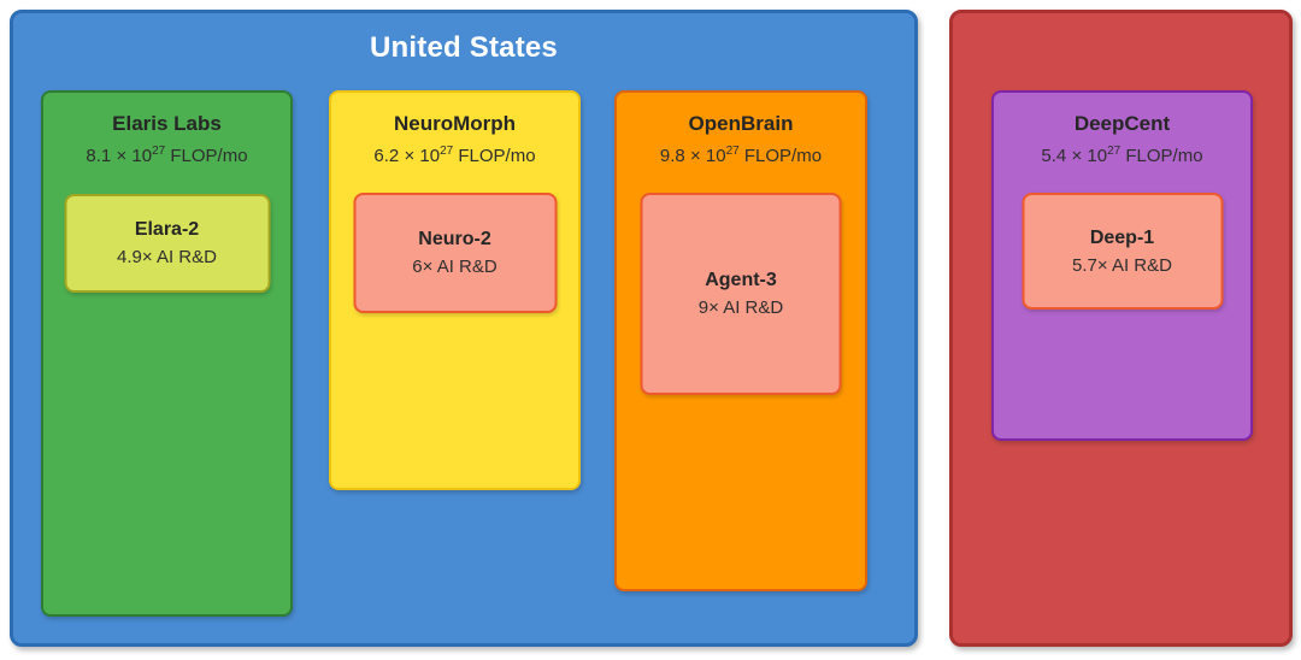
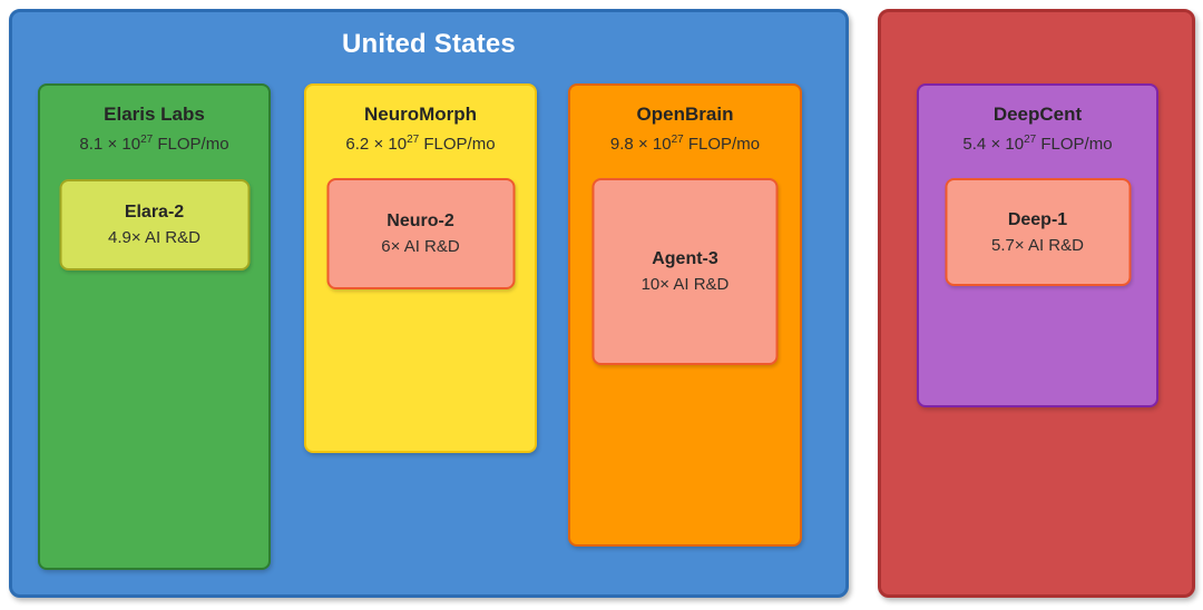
  United States
  Elaris Labs
  8.1 × 1027 FLOP/mo
  Elara-2
  4.9× AI R&D
  NeuroMorph
  6.2 × 1027 FLOP/mo
  Neuro-2
  6× AI R&D
  OpenBrain
  9.8 × 1027 FLOP/mo
  Agent-3
- 9× AI R&D
+ 10× AI R&D
  DeepCent
  5.4 × 1027 FLOP/mo
  Deep-1
  5.7× AI R&D
